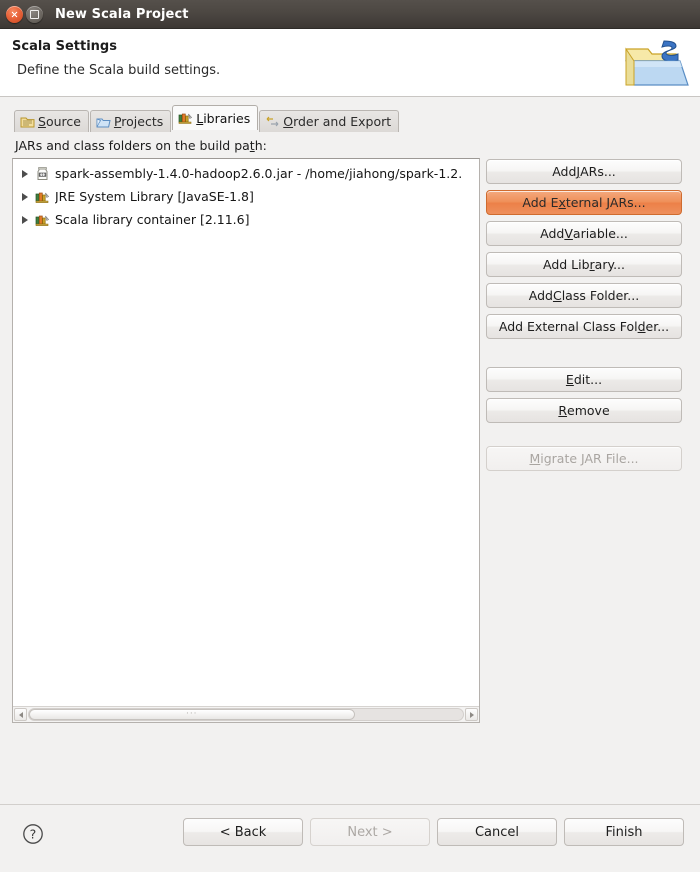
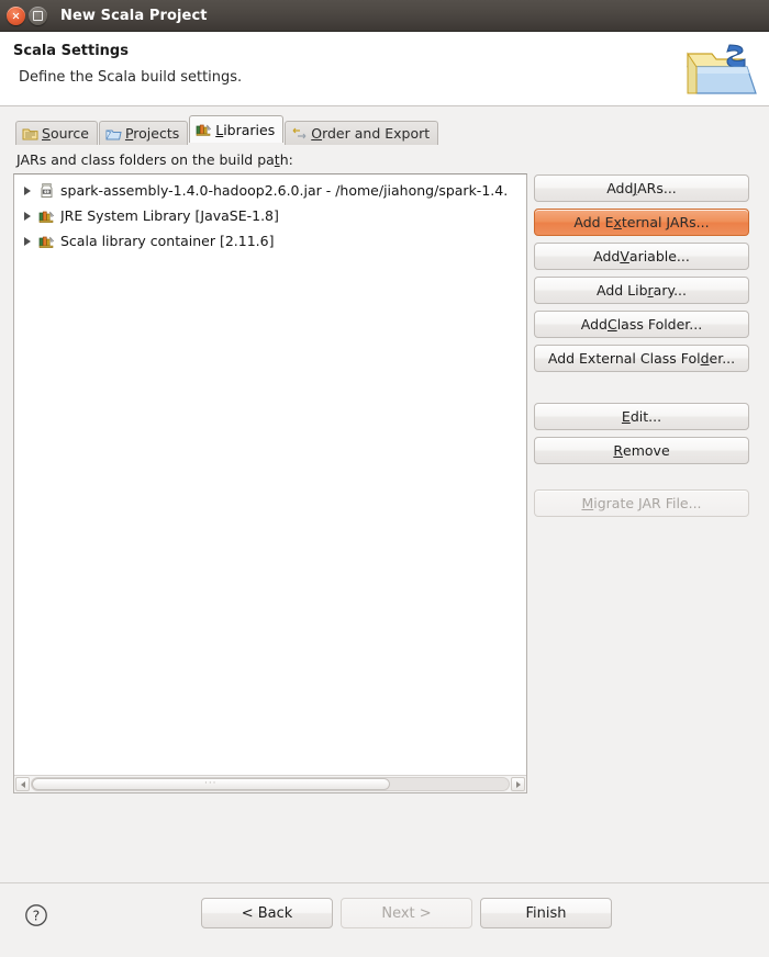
  New Scala Project
  Scala Settings
  Define the Scala build settings.
  Source
  Projects
  Libraries
  Order and Export
  JARs and class folders on the build path:
- spark-assembly-1.4.0-hadoop2.6.0.jar - /home/jiahong/spark-1.2.
+ spark-assembly-1.4.0-hadoop2.6.0.jar - /home/jiahong/spark-1.4.
  JRE System Library [JavaSE-1.8]
  Scala library container [2.11.6]
  ···
  Add
  J
  ARs...
  Add E
  x
  ternal JARs...
  Add
  V
  ariable...
  Add Lib
  r
  ary...
  Add
  C
  lass Folder...
  Add External Class Fol
  d
  er...
  E
  dit...
  R
  emove
  M
  igrate JAR File...
  ?
  < Back
  Next >
- Cancel
  Finish
